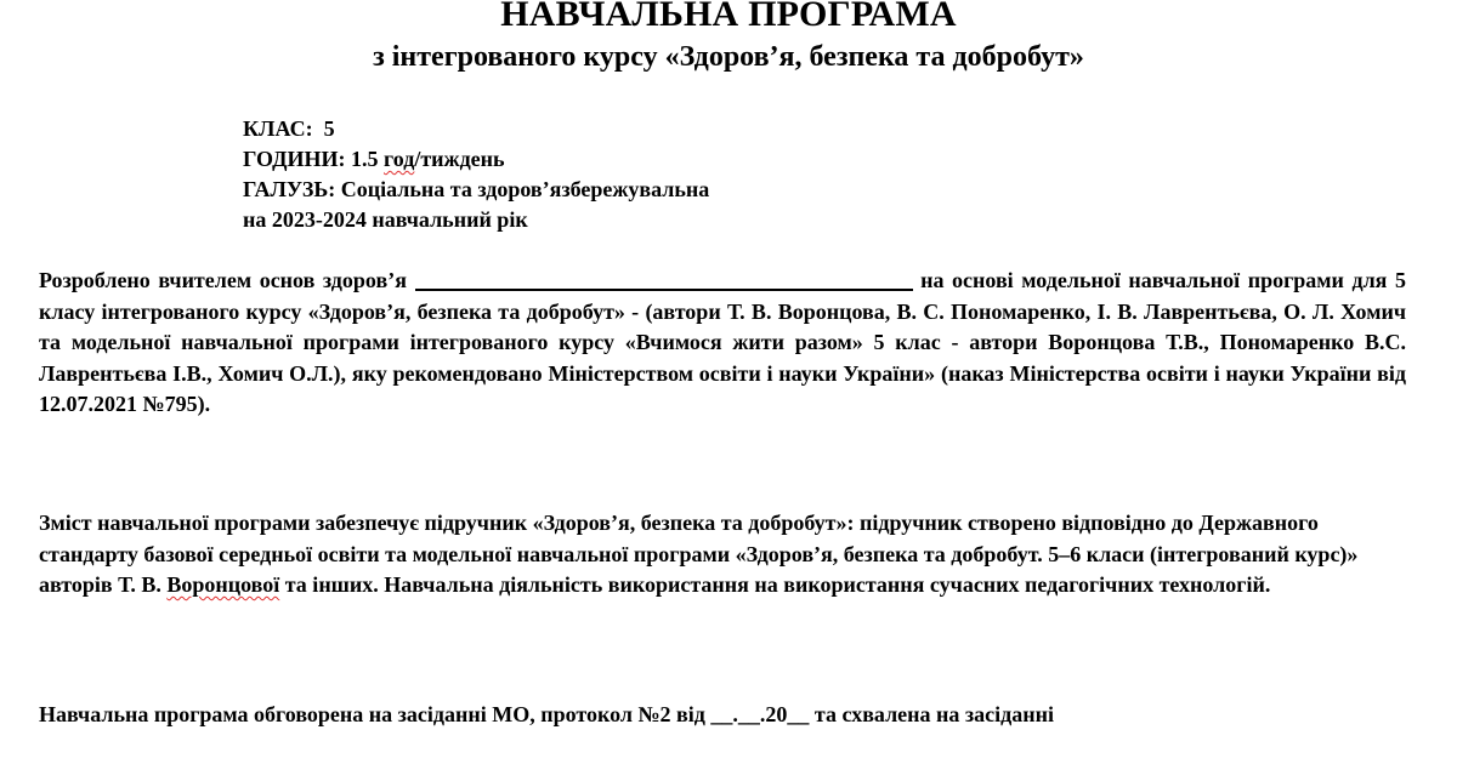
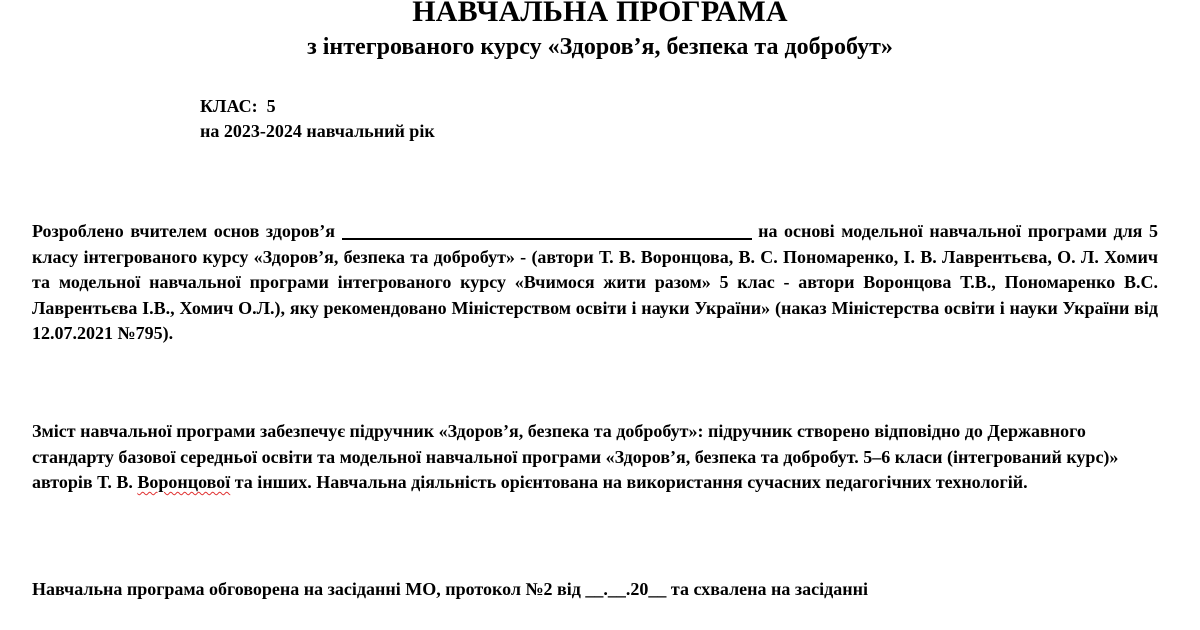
  НАВЧАЛЬНА ПРОГРАМА
  з інтегрованого курсу «Здоров’я, безпека та добробут»
  КЛАС: 5
- ГОДИНИ: 1.5 год/тиждень
- ГАЛУЗЬ: Соціальна та здоров’язбережувальна
  на 2023-2024 навчальний рік
  Розроблено вчителем основ здоров’я на основі модельної навчальної програми для 5 класу інтегрованого курсу «Здоров’я, безпека та добробут» - (автори Т. В. Воронцова, В. С. Пономаренко, І. В. Лаврентьєва, О. Л. Хомич та модельної навчальної програми інтегрованого курсу «Вчимося жити разом» 5 клас - автори Воронцова Т.В., Пономаренко В.С. Лаврентьєва І.В., Хомич О.Л.), яку рекомендовано Міністерством освіти і науки України» (наказ Міністерства освіти і науки України від 12.07.2021 №795).
- Зміст навчальної програми забезпечує підручник «Здоров’я, безпека та добробут»: підручник створено відповідно до Державного стандарту базової середньої освіти та модельної навчальної програми «Здоров’я, безпека та добробут. 5–6 класи (інтегрований курс)» авторів Т. В. Воронцової та інших. Навчальна діяльність використання на використання сучасних педагогічних технологій.
+ Зміст навчальної програми забезпечує підручник «Здоров’я, безпека та добробут»: підручник створено відповідно до Державного стандарту базової середньої освіти та модельної навчальної програми «Здоров’я, безпека та добробут. 5–6 класи (інтегрований курс)» авторів Т. В. Воронцової та інших. Навчальна діяльність орієнтована на використання сучасних педагогічних технологій.
  Навчальна програма обговорена на засіданні МО, протокол №2 від __.__.20__ та схвалена на засіданні
